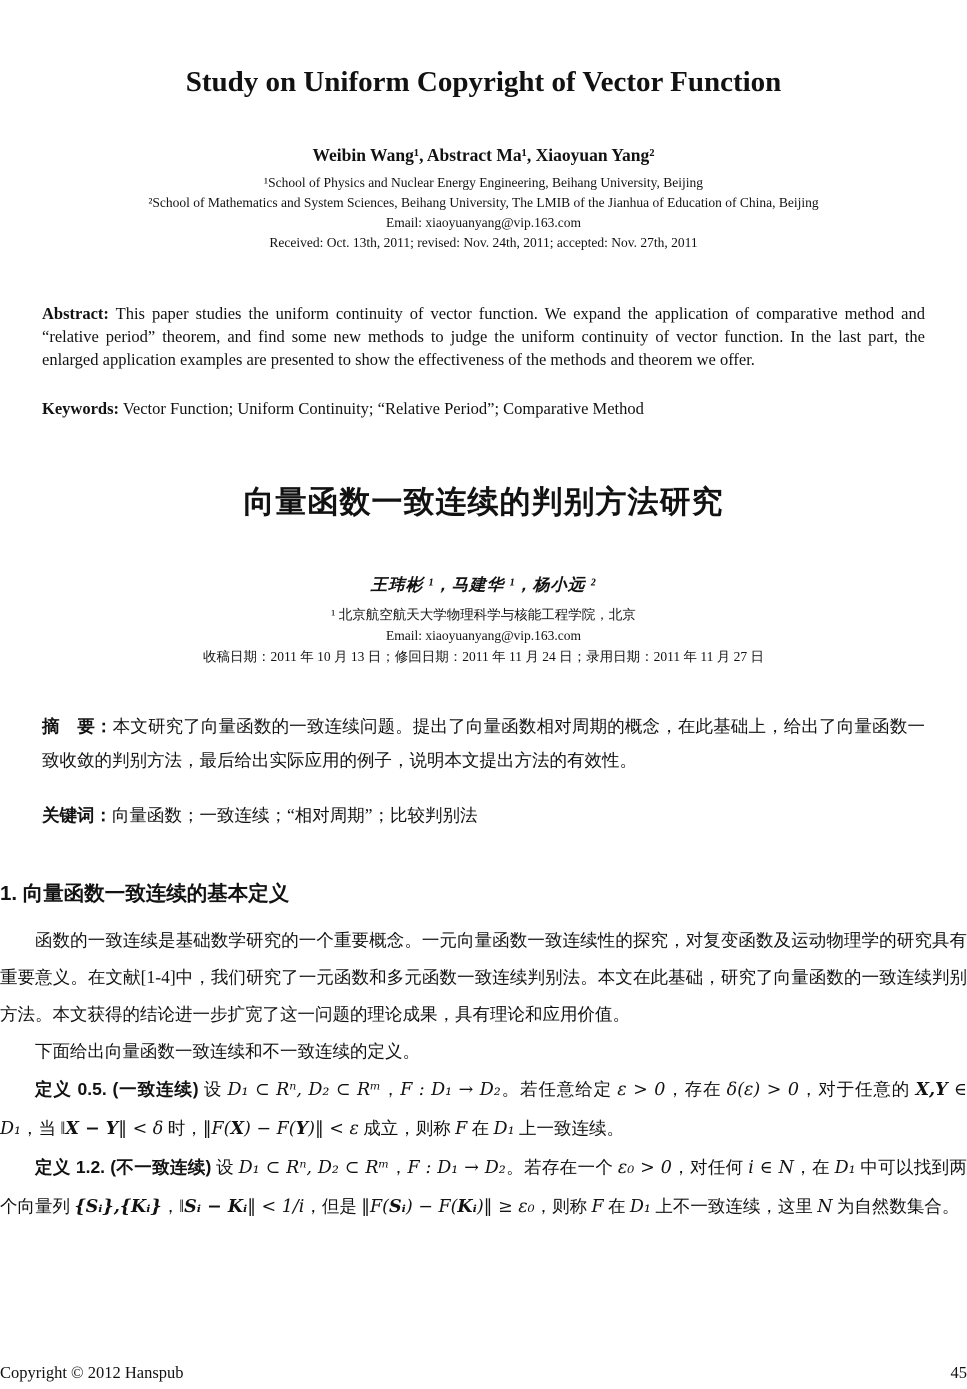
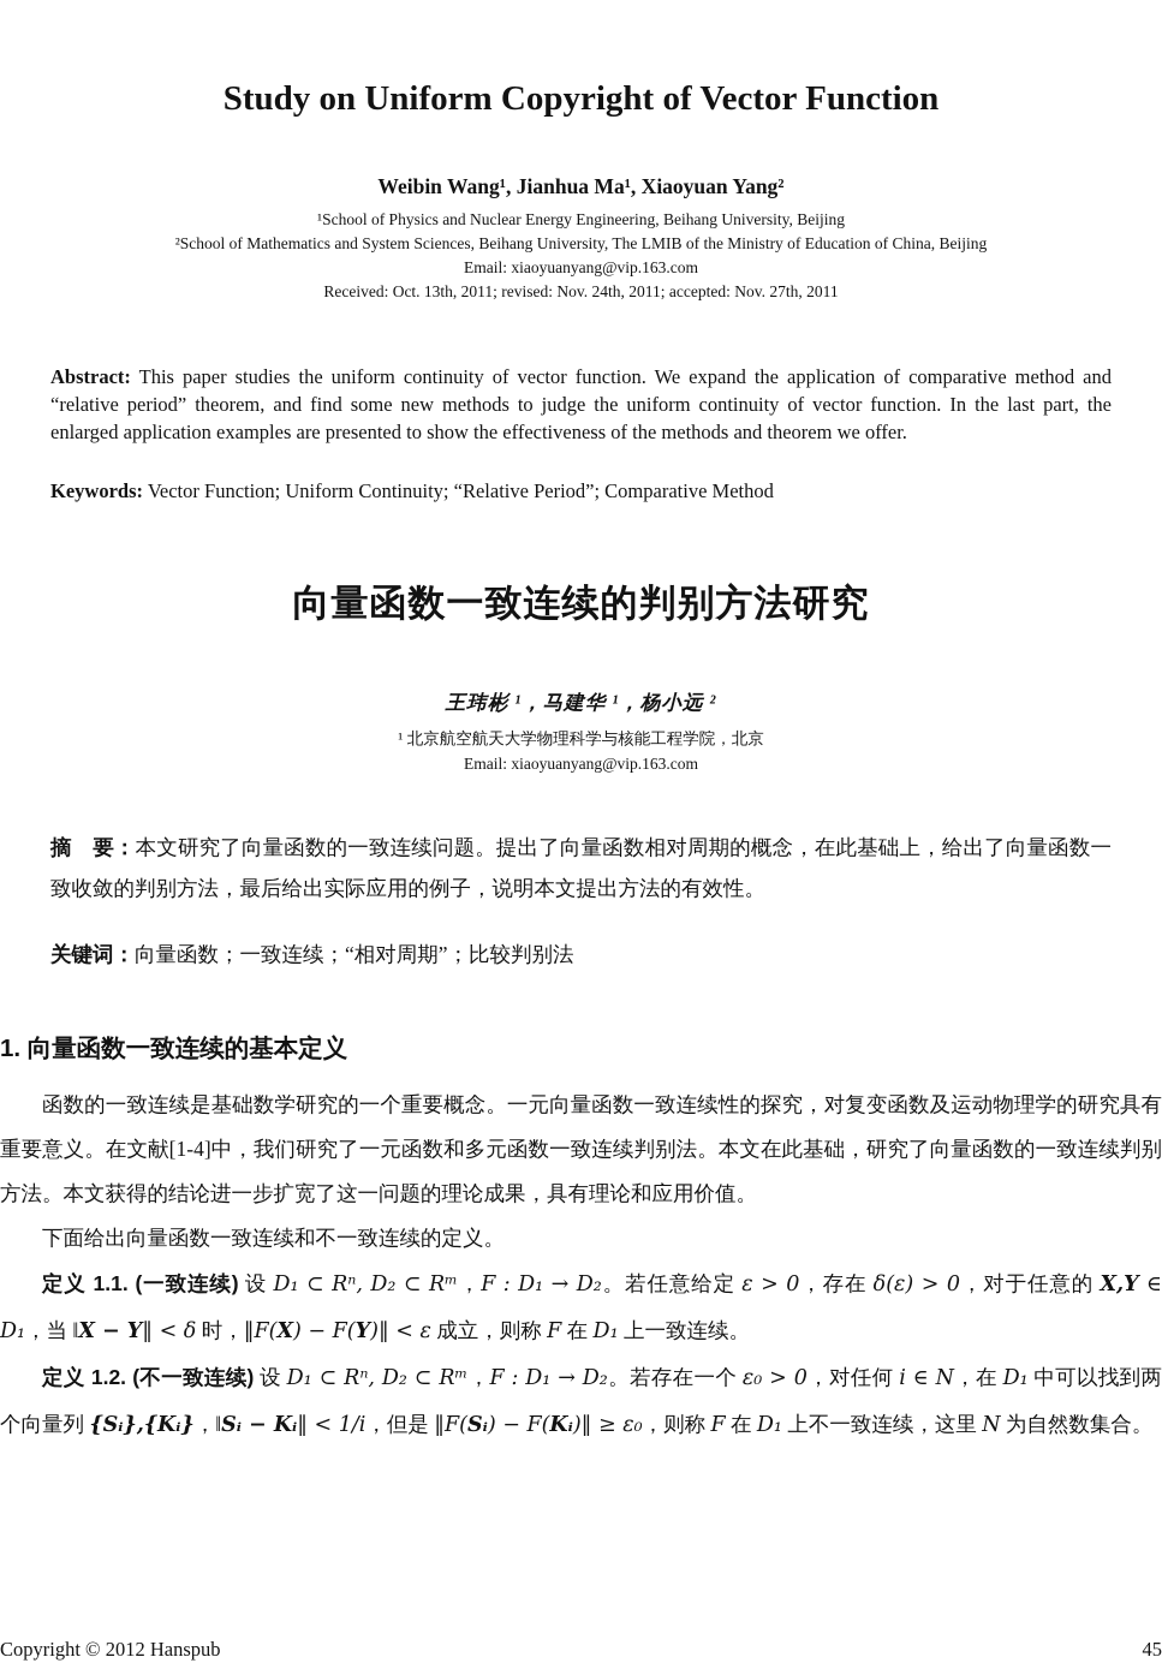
  Study on Uniform Copyright of Vector Function
- Weibin Wang¹, Abstract Ma¹, Xiaoyuan Yang²
+ Weibin Wang¹, Jianhua Ma¹, Xiaoyuan Yang²
  ¹School of Physics and Nuclear Energy Engineering, Beihang University, Beijing
- ²School of Mathematics and System Sciences, Beihang University, The LMIB of the Jianhua of Education of China, Beijing
+ ²School of Mathematics and System Sciences, Beihang University, The LMIB of the Ministry of Education of China, Beijing
  Email: xiaoyuanyang@vip.163.com
  Received: Oct. 13th, 2011; revised: Nov. 24th, 2011; accepted: Nov. 27th, 2011
  Abstract: This paper studies the uniform continuity of vector function. We expand the application of comparative method and “relative period” theorem, and find some new methods to judge the uniform continuity of vector function. In the last part, the enlarged application examples are presented to show the effectiveness of the methods and theorem we offer.
  Keywords: Vector Function; Uniform Continuity; “Relative Period”; Comparative Method
  向量函数一致连续的判别方法研究
  王玮彬 ¹，马建华 ¹，杨小远 ²
  ¹ 北京航空航天大学物理科学与核能工程学院，北京
  Email: xiaoyuanyang@vip.163.com
- 收稿日期：2011 年 10 月 13 日；修回日期：2011 年 11 月 24 日；录用日期：2011 年 11 月 27 日
  摘 要：本文研究了向量函数的一致连续问题。提出了向量函数相对周期的概念，在此基础上，给出了向量函数一致收敛的判别方法，最后给出实际应用的例子，说明本文提出方法的有效性。
  关键词：向量函数；一致连续；“相对周期”；比较判别法
  1. 向量函数一致连续的基本定义
  函数的一致连续是基础数学研究的一个重要概念。一元向量函数一致连续性的探究，对复变函数及运动物理学的研究具有重要意义。在文献[1-4]中，我们研究了一元函数和多元函数一致连续判别法。本文在此基础，研究了向量函数的一致连续判别方法。本文获得的结论进一步扩宽了这一问题的理论成果，具有理论和应用价值。
  下面给出向量函数一致连续和不一致连续的定义。
- 定义 0.5. (一致连续) 设 D₁ ⊂ Rⁿ, D₂ ⊂ Rᵐ，F : D₁ → D₂。若任意给定 ε > 0，存在 δ(ε) > 0，对于任意的 X,Y ∈ D₁，当 ‖X − Y‖ < δ 时，‖F(X) − F(Y)‖ < ε 成立，则称 F 在 D₁ 上一致连续。
+ 定义 1.1. (一致连续) 设 D₁ ⊂ Rⁿ, D₂ ⊂ Rᵐ，F : D₁ → D₂。若任意给定 ε > 0，存在 δ(ε) > 0，对于任意的 X,Y ∈ D₁，当 ‖X − Y‖ < δ 时，‖F(X) − F(Y)‖ < ε 成立，则称 F 在 D₁ 上一致连续。
  定义 1.2. (不一致连续) 设 D₁ ⊂ Rⁿ, D₂ ⊂ Rᵐ，F : D₁ → D₂。若存在一个 ε₀ > 0，对任何 i ∈ N，在 D₁ 中可以找到两个向量列 {Sᵢ},{Kᵢ}，‖Sᵢ − Kᵢ‖ < 1/i，但是 ‖F(Sᵢ) − F(Kᵢ)‖ ≥ ε₀，则称 F 在 D₁ 上不一致连续，这里 N 为自然数集合。
  Copyright © 2012 Hanspub
  45
